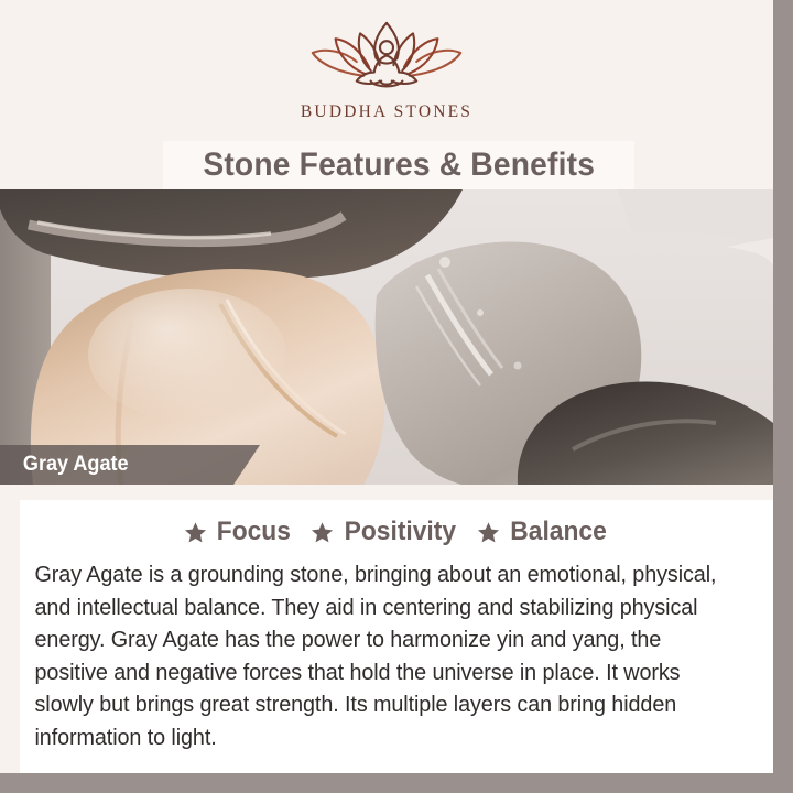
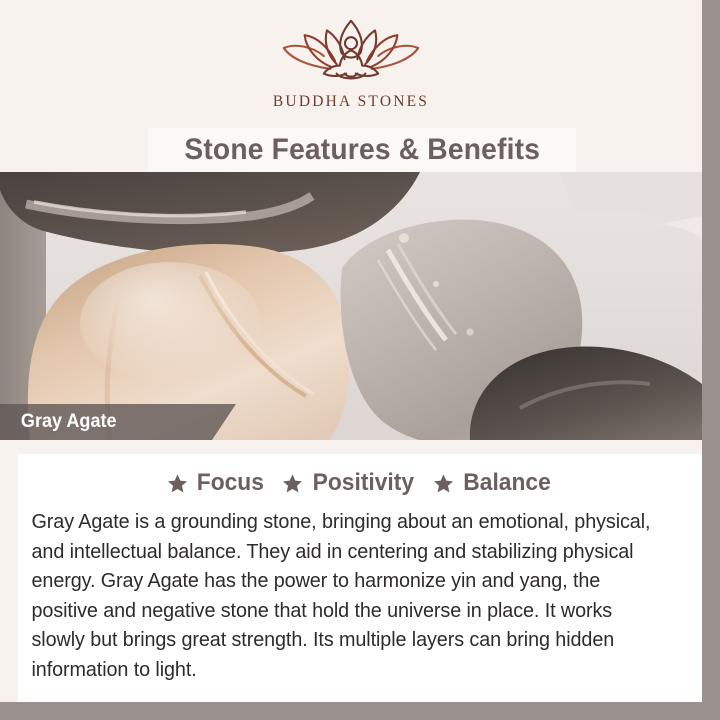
  BUDDHA STONES
  Stone Features & Benefits
  Gray Agate
  Focus
  Positivity
  Balance
- Gray Agate is a grounding stone, bringing about an emotional, physical, and intellectual balance. They aid in centering and stabilizing physical energy. Gray Agate has the power to harmonize yin and yang, the positive and negative forces that hold the universe in place. It works slowly but brings great strength. Its multiple layers can bring hidden information to light.
+ Gray Agate is a grounding stone, bringing about an emotional, physical, and intellectual balance. They aid in centering and stabilizing physical energy. Gray Agate has the power to harmonize yin and yang, the positive and negative stone that hold the universe in place. It works slowly but brings great strength. Its multiple layers can bring hidden information to light.
